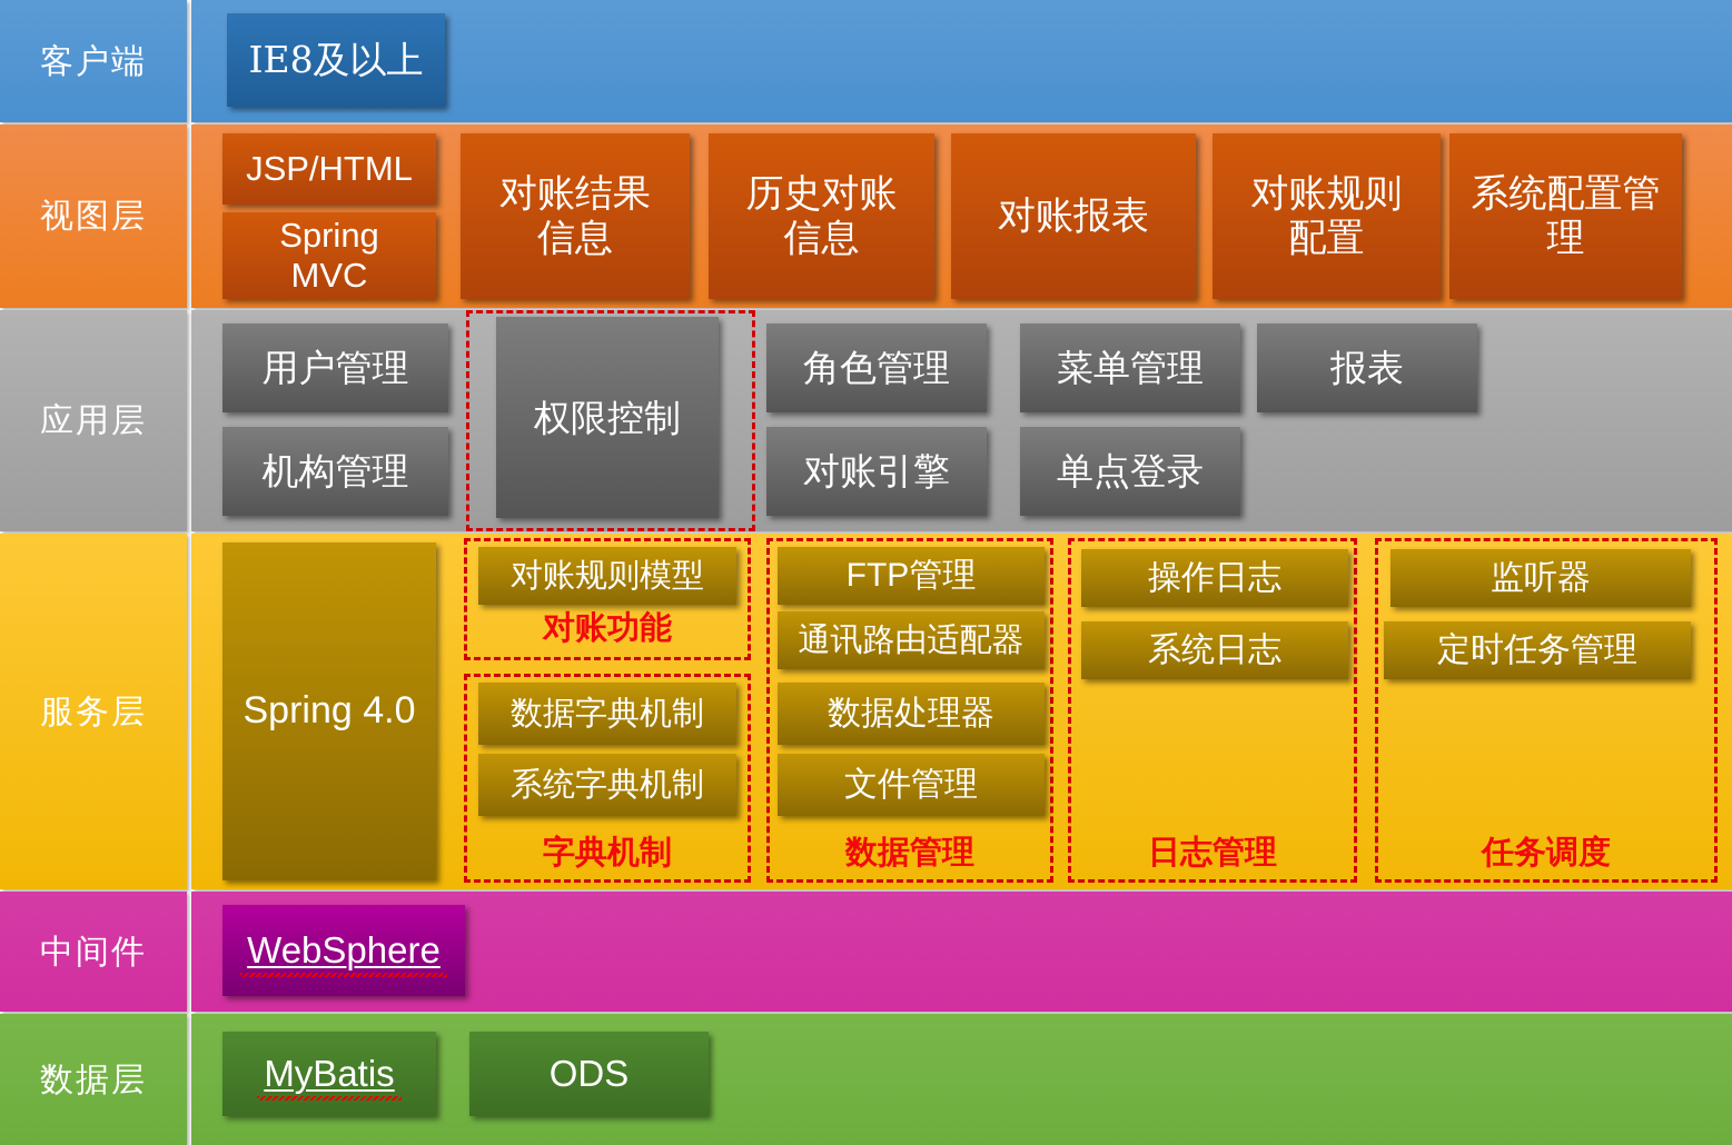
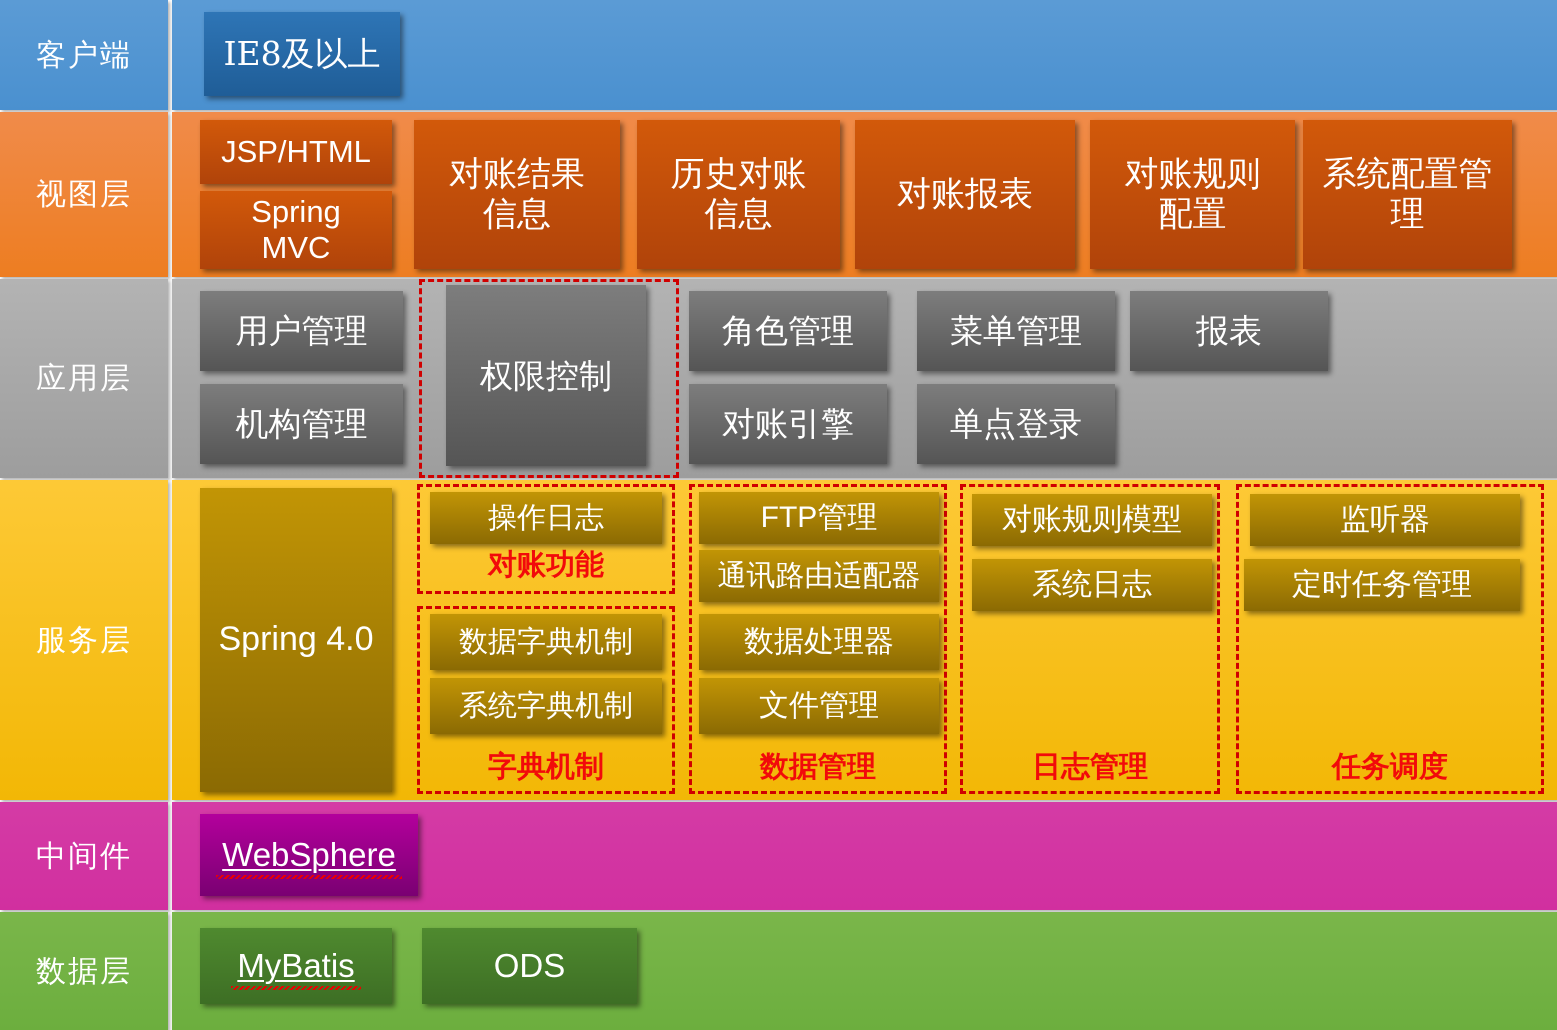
  客户端
  IE8及以上
  视图层
  JSP/HTML
  Spring
  MVC
  对账结果
  信息
  历史对账
  信息
  对账报表
  对账规则
  配置
  系统配置管
  理
  应用层
  用户管理
  机构管理
  权限控制
  角色管理
  对账引擎
  菜单管理
  单点登录
  报表
  服务层
  Spring 4.0
  对账功能
- 对账规则模型
+ 操作日志
  字典机制
  数据字典机制
  系统字典机制
  数据管理
  FTP管理
  通讯路由适配器
  数据处理器
  文件管理
  日志管理
- 操作日志
+ 对账规则模型
  系统日志
  任务调度
  监听器
  定时任务管理
  中间件
  WebSphere
  数据层
  MyBatis
  ODS
